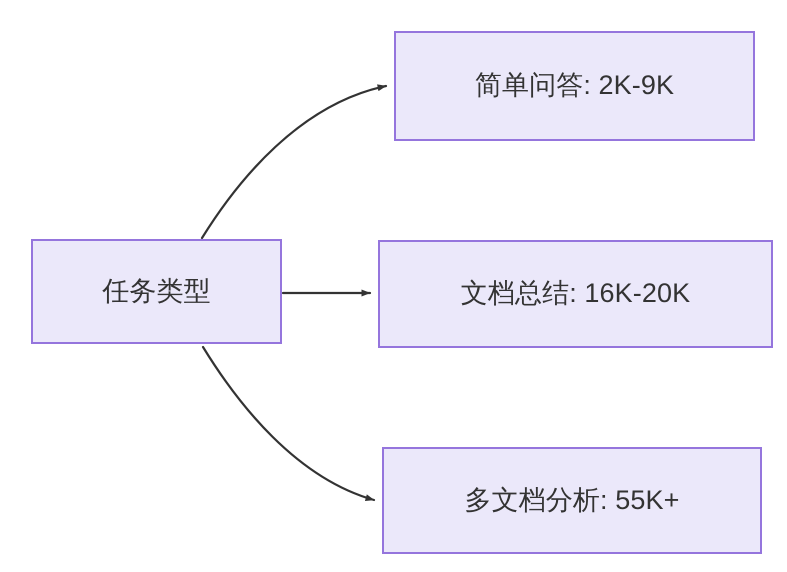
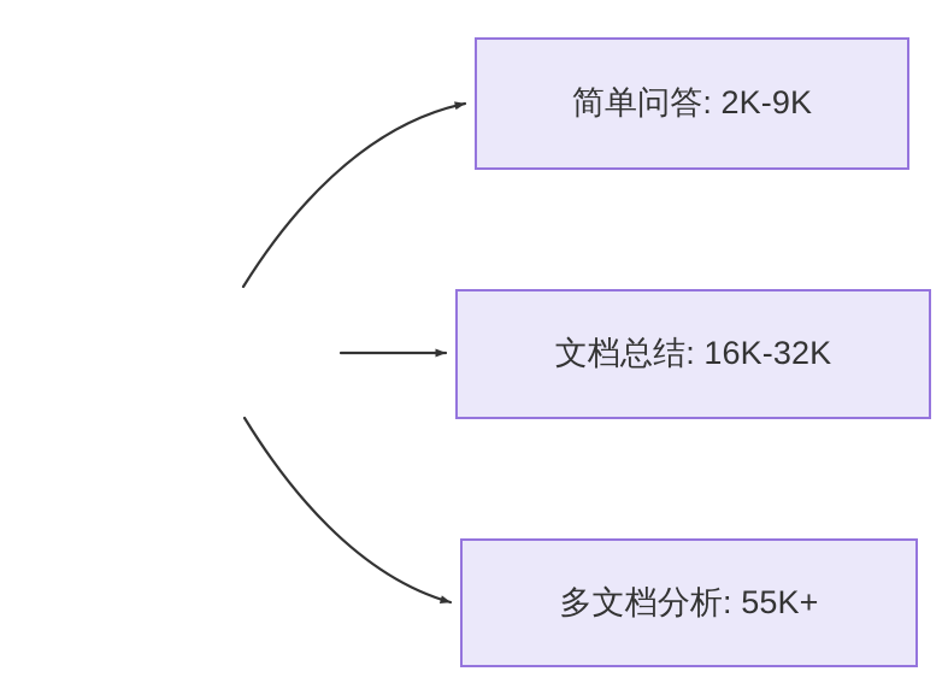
- 任务类型
  简单问答: 2K-9K
- 文档总结: 16K-20K
+ 文档总结: 16K-32K
  多文档分析: 55K+
